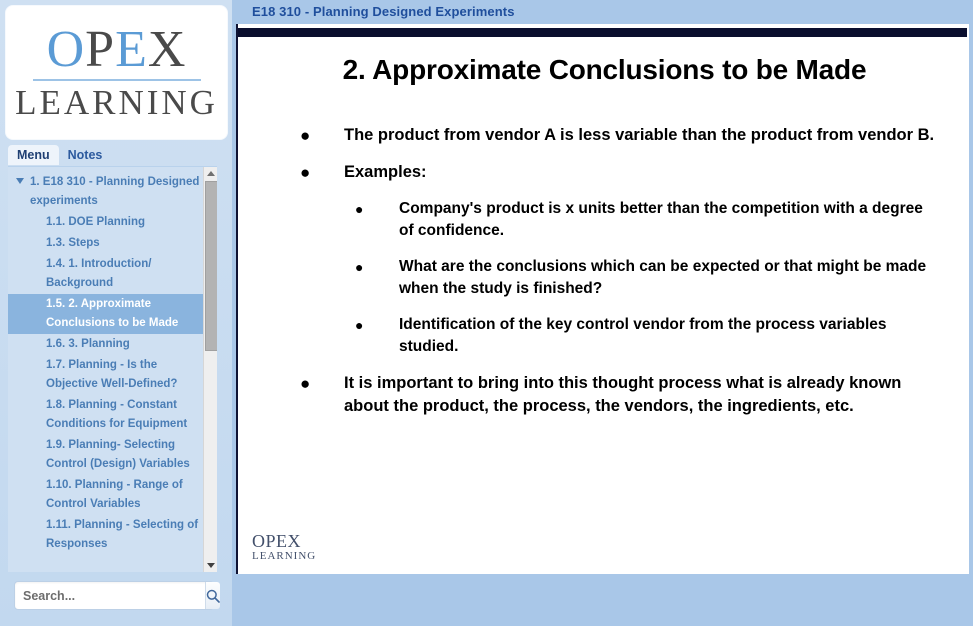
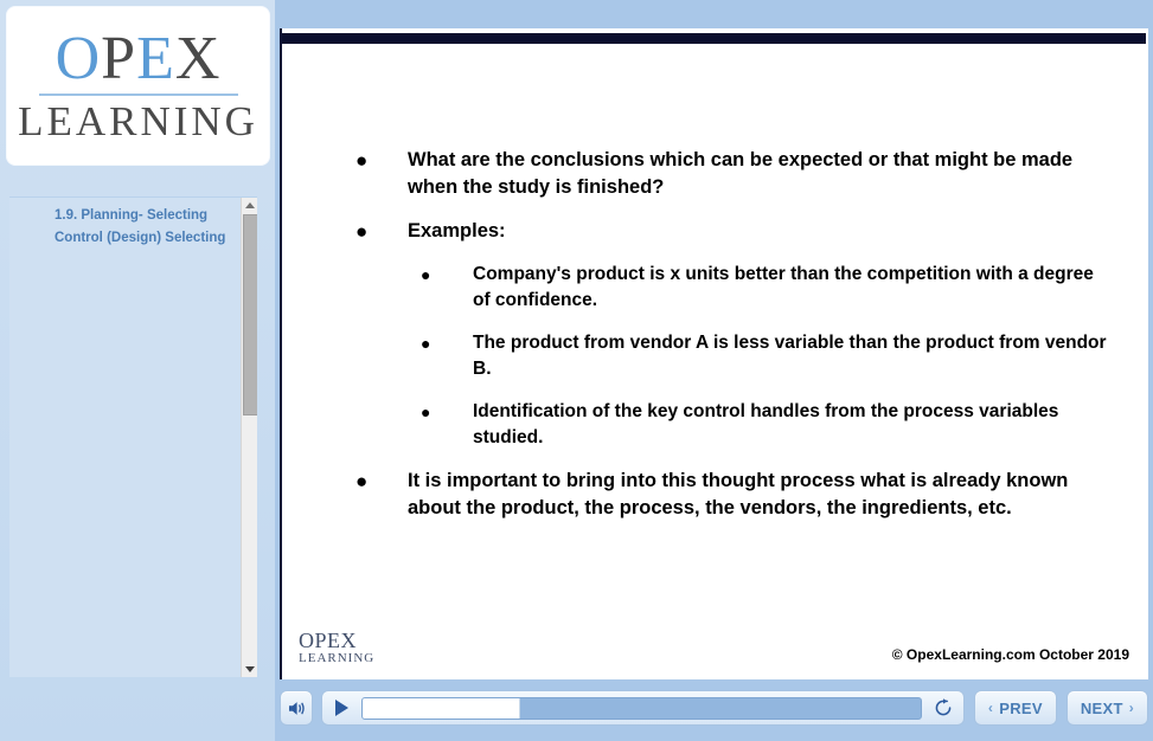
  OPEX
  LEARNING
- Menu
- Notes
- 1. E18 310 - Planning Designed experiments
- 1.1. DOE Planning
- 1.3. Steps
- 1.4. 1. Introduction/ Background
- 1.5. 2. Approximate Conclusions to be Made
- 1.6. 3. Planning
- 1.7. Planning - Is the Objective Well-Defined?
- 1.8. Planning - Constant Conditions for Equipment
- 1.9. Planning- Selecting Control (Design) Variables
+ 1.9. Planning- Selecting Control (Design) Selecting
- 1.10. Planning - Range of Control Variables
- 1.11. Planning - Selecting of Responses
- Search...
- E18 310 - Planning Designed Experiments
- 2. Approximate Conclusions to be Made
  ●
- The product from vendor A is less variable than the product from vendor B.
+ What are the conclusions which can be expected or that might be made when the study is finished?
  ●
  Examples:
  ●
  Company's product is x units better than the competition with a degree of confidence.
  ●
- What are the conclusions which can be expected or that might be made when the study is finished?
+ The product from vendor A is less variable than the product from vendor B.
  ●
- Identification of the key control vendor from the process variables studied.
+ Identification of the key control handles from the process variables studied.
  ●
  It is important to bring into this thought process what is already known about the product, the process, the vendors, the ingredients, etc.
  OPEX
  LEARNING
+ © OpexLearning.com October 2019
+ ‹
+ PREV
+ NEXT
+ ›
